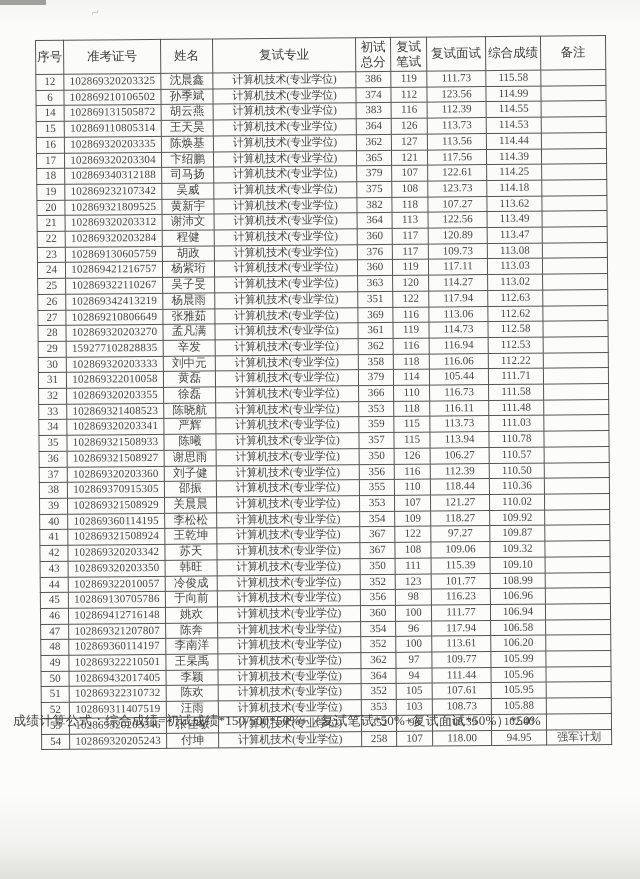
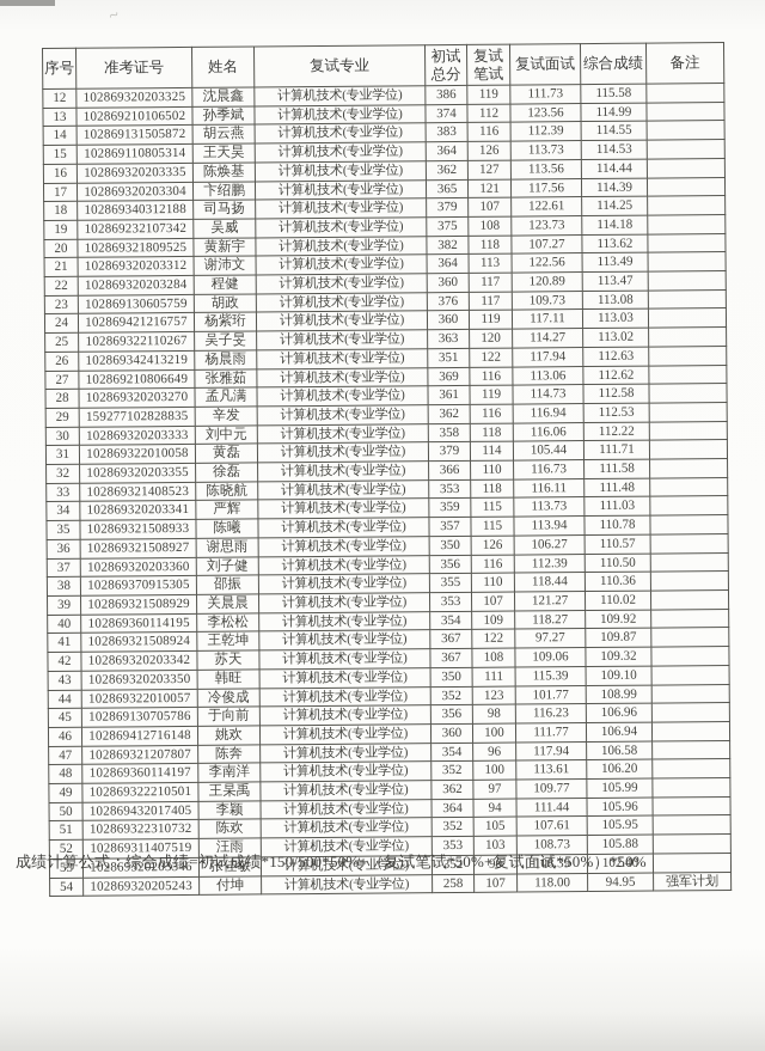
  序号	准考证号	姓名	复试专业	初试总分	复试笔试	复试面试	综合成绩	备注
  12	102869320203325	沈晨鑫	计算机技术(专业学位)	386	119	111.73	115.58
- 6	102869210106502	孙季斌	计算机技术(专业学位)	374	112	123.56	114.99
+ 13	102869210106502	孙季斌	计算机技术(专业学位)	374	112	123.56	114.99
  14	102869131505872	胡云燕	计算机技术(专业学位)	383	116	112.39	114.55
  15	102869110805314	王天昊	计算机技术(专业学位)	364	126	113.73	114.53
  16	102869320203335	陈焕基	计算机技术(专业学位)	362	127	113.56	114.44
  17	102869320203304	卞绍鹏	计算机技术(专业学位)	365	121	117.56	114.39
  18	102869340312188	司马扬	计算机技术(专业学位)	379	107	122.61	114.25
  19	102869232107342	吴威	计算机技术(专业学位)	375	108	123.73	114.18
  20	102869321809525	黄新宇	计算机技术(专业学位)	382	118	107.27	113.62
  21	102869320203312	谢沛文	计算机技术(专业学位)	364	113	122.56	113.49
  22	102869320203284	程健	计算机技术(专业学位)	360	117	120.89	113.47
  23	102869130605759	胡政	计算机技术(专业学位)	376	117	109.73	113.08
  24	102869421216757	杨紫珩	计算机技术(专业学位)	360	119	117.11	113.03
  25	102869322110267	吴子旻	计算机技术(专业学位)	363	120	114.27	113.02
  26	102869342413219	杨晨雨	计算机技术(专业学位)	351	122	117.94	112.63
  27	102869210806649	张雅茹	计算机技术(专业学位)	369	116	113.06	112.62
  28	102869320203270	孟凡满	计算机技术(专业学位)	361	119	114.73	112.58
  29	159277102828835	辛发	计算机技术(专业学位)	362	116	116.94	112.53
  30	102869320203333	刘中元	计算机技术(专业学位)	358	118	116.06	112.22
  31	102869322010058	黄磊	计算机技术(专业学位)	379	114	105.44	111.71
  32	102869320203355	徐磊	计算机技术(专业学位)	366	110	116.73	111.58
  33	102869321408523	陈晓航	计算机技术(专业学位)	353	118	116.11	111.48
  34	102869320203341	严辉	计算机技术(专业学位)	359	115	113.73	111.03
  35	102869321508933	陈曦	计算机技术(专业学位)	357	115	113.94	110.78
  36	102869321508927	谢思雨	计算机技术(专业学位)	350	126	106.27	110.57
  37	102869320203360	刘子健	计算机技术(专业学位)	356	116	112.39	110.50
  38	102869370915305	邵振	计算机技术(专业学位)	355	110	118.44	110.36
  39	102869321508929	关晨晨	计算机技术(专业学位)	353	107	121.27	110.02
  40	102869360114195	李松松	计算机技术(专业学位)	354	109	118.27	109.92
  41	102869321508924	王乾坤	计算机技术(专业学位)	367	122	97.27	109.87
  42	102869320203342	苏天	计算机技术(专业学位)	367	108	109.06	109.32
  43	102869320203350	韩旺	计算机技术(专业学位)	350	111	115.39	109.10
  44	102869322010057	冷俊成	计算机技术(专业学位)	352	123	101.77	108.99
  45	102869130705786	于向前	计算机技术(专业学位)	356	98	116.23	106.96
  46	102869412716148	姚欢	计算机技术(专业学位)	360	100	111.77	106.94
  47	102869321207807	陈奔	计算机技术(专业学位)	354	96	117.94	106.58
  48	102869360114197	李南洋	计算机技术(专业学位)	352	100	113.61	106.20
  49	102869322210501	王杲禹	计算机技术(专业学位)	362	97	109.77	105.99
  50	102869432017405	李颖	计算机技术(专业学位)	364	94	111.44	105.96
  51	102869322310732	陈欢	计算机技术(专业学位)	352	105	107.61	105.95
  52	102869311407519	汪雨	计算机技术(专业学位)	353	103	108.73	105.88
  53	102869320203346	张佳敏	计算机技术(专业学位)	352	90	108.39	102.40
  54	102869320205243	付坤	计算机技术(专业学位)	258	107	118.00	94.95	强军计划
  成绩计算公式：综合成绩=初试成绩*150/500*50%+（复试笔试*50%+复试面试*50%）*50%
